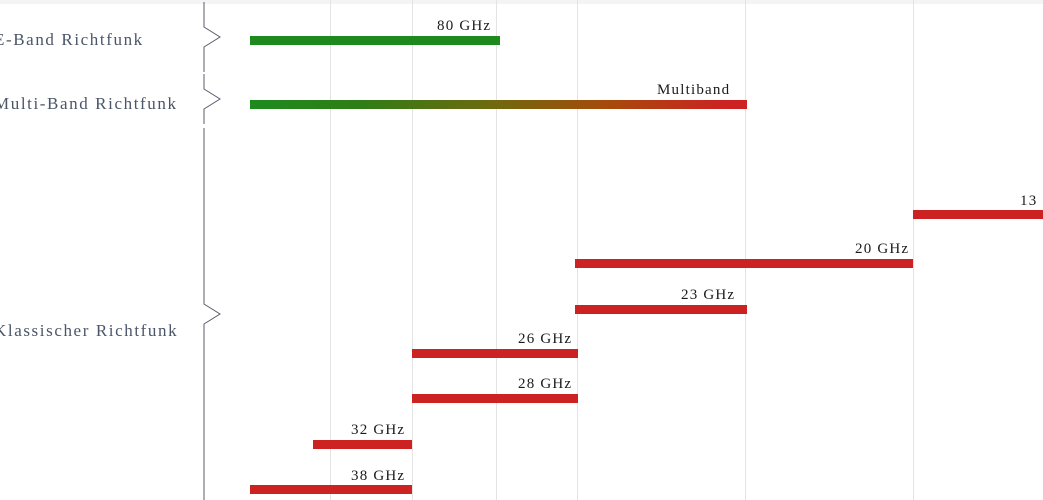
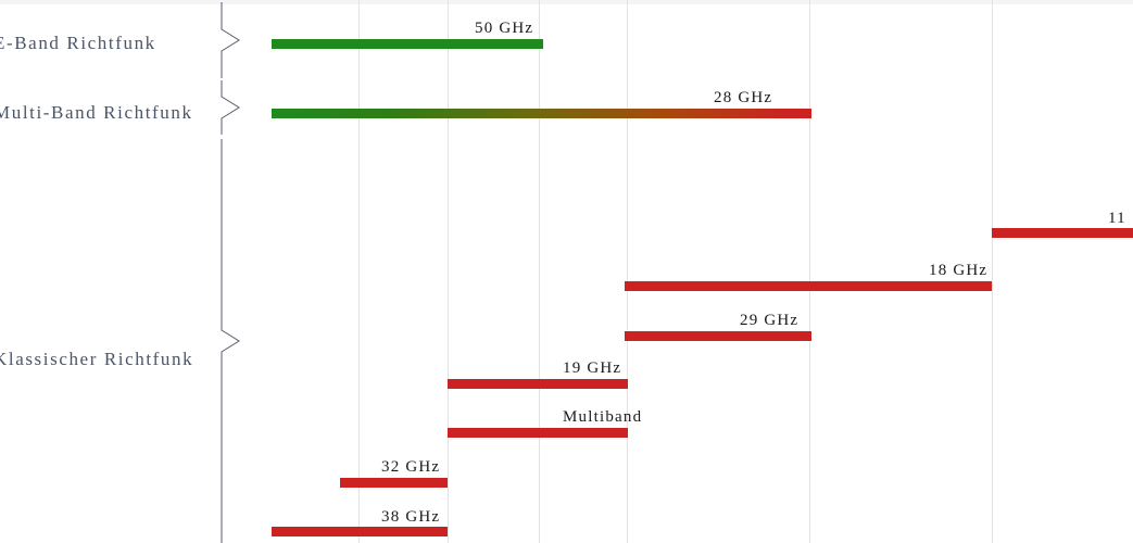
  -Band Richtfunk
  Multi-Band Richtfunk
  Klassischer Richtfunk
- 80 GHz
+ 50 GHz
- Multiband
+ 28 GHz
- 13
+ 11
- 20 GHz
+ 18 GHz
- 23 GHz
+ 29 GHz
- 26 GHz
+ 19 GHz
- 28 GHz
+ Multiband
  32 GHz
  38 GHz
